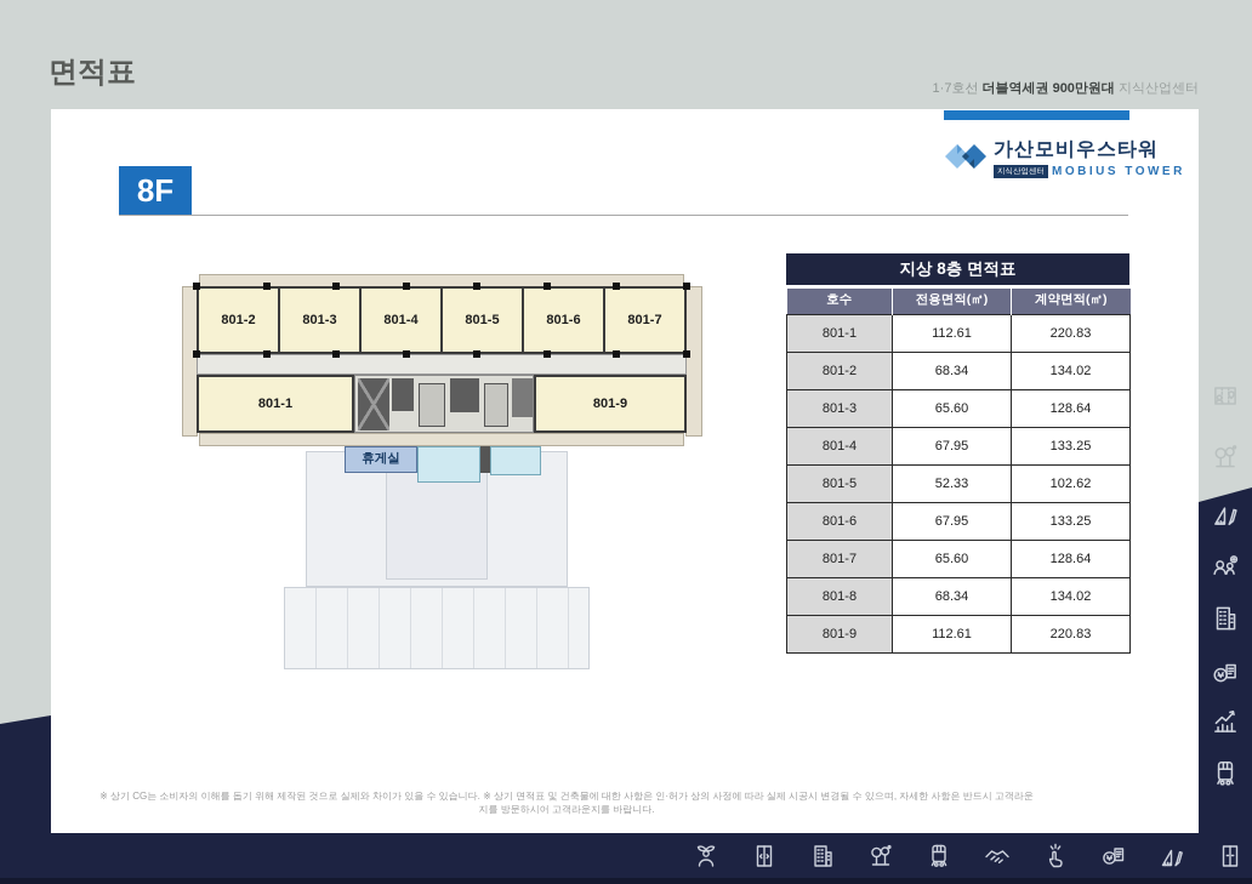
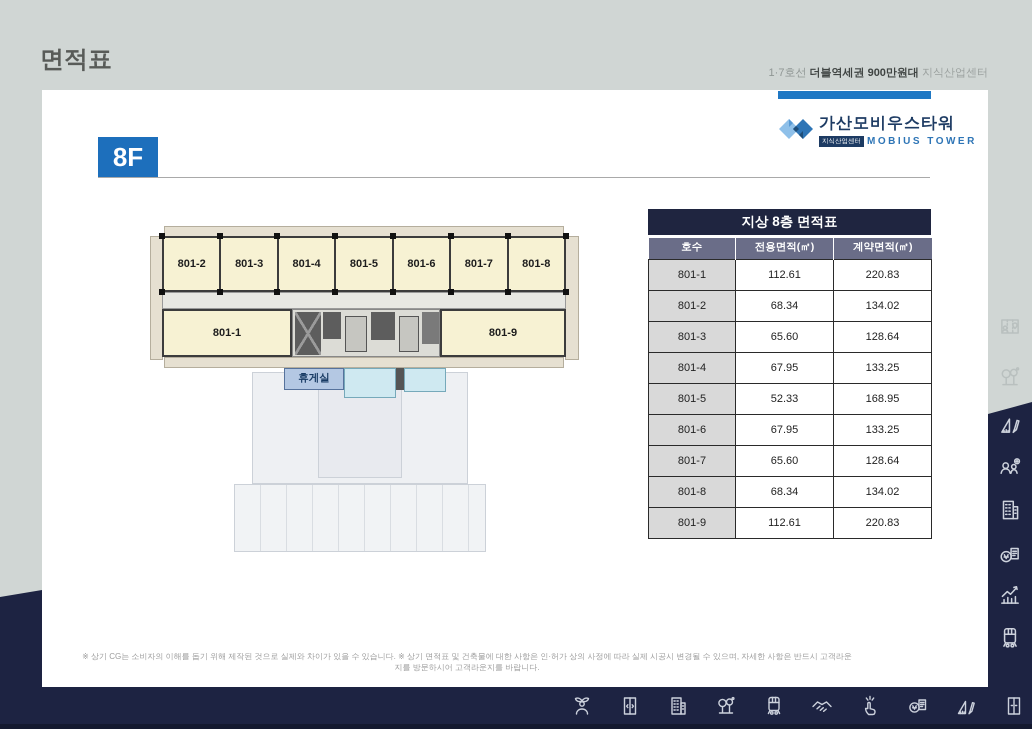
  면적표
  1·7호선 더블역세권 900만원대 지식산업센터
  가산모비우스타워
  MOBIUS TOWER
  8F
  801-2
  801-3
  801-4
  801-5
  801-6
  801-7
+ 801-8
  801-1
  801-9
  휴게실
  지상 8층 면적표
  호수	전용면적(㎡)	계약면적(㎡)
  801-1	112.61	220.83
  801-2	68.34	134.02
  801-3	65.60	128.64
  801-4	67.95	133.25
- 801-5	52.33	102.62
+ 801-5	52.33	168.95
  801-6	67.95	133.25
  801-7	65.60	128.64
  801-8	68.34	134.02
  801-9	112.61	220.83
  ※ 상기 CG는 소비자의 이해를 돕기 위해 제작된 것으로 실제와 차이가 있을 수 있습니다. ※ 상기 면적표 및 건축물에 대한 사항은 인·허가 상의 사정에 따라 실제 시공시 변경될 수 있으며, 자세한 사항은 반드시 고객라운지를 방문하시어 고객라운지를 바랍니다.
